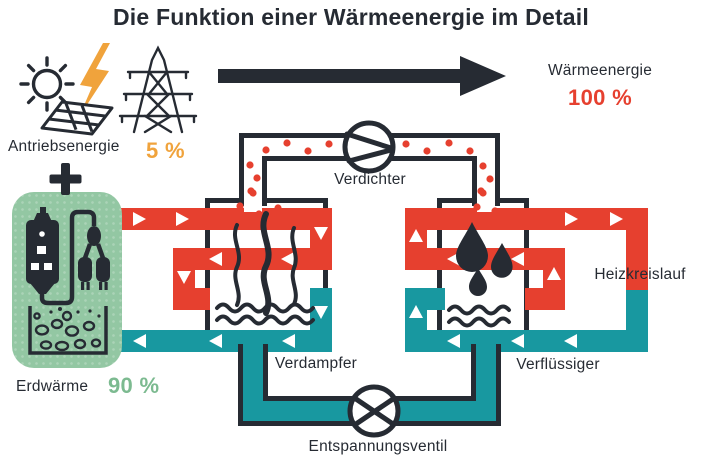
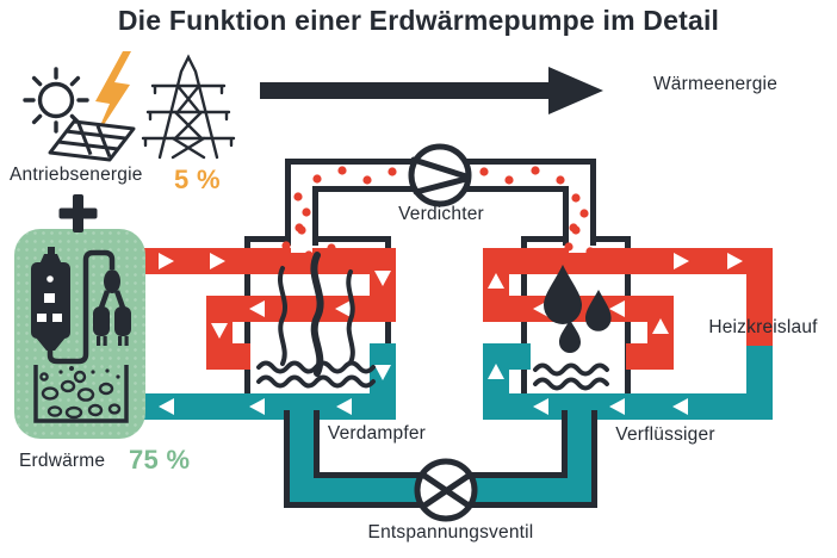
- Die Funktion einer Wärmeenergie im Detail
+ Die Funktion einer Erdwärmepumpe im Detail
  Antriebsenergie
  5 %
  Wärmeenergie
- 100 %
  Erdwärme
- 90 %
+ 75 %
  Verdichter
  Verdampfer
  Verflüssiger
  Entspannungsventil
  Heizkreislauf
